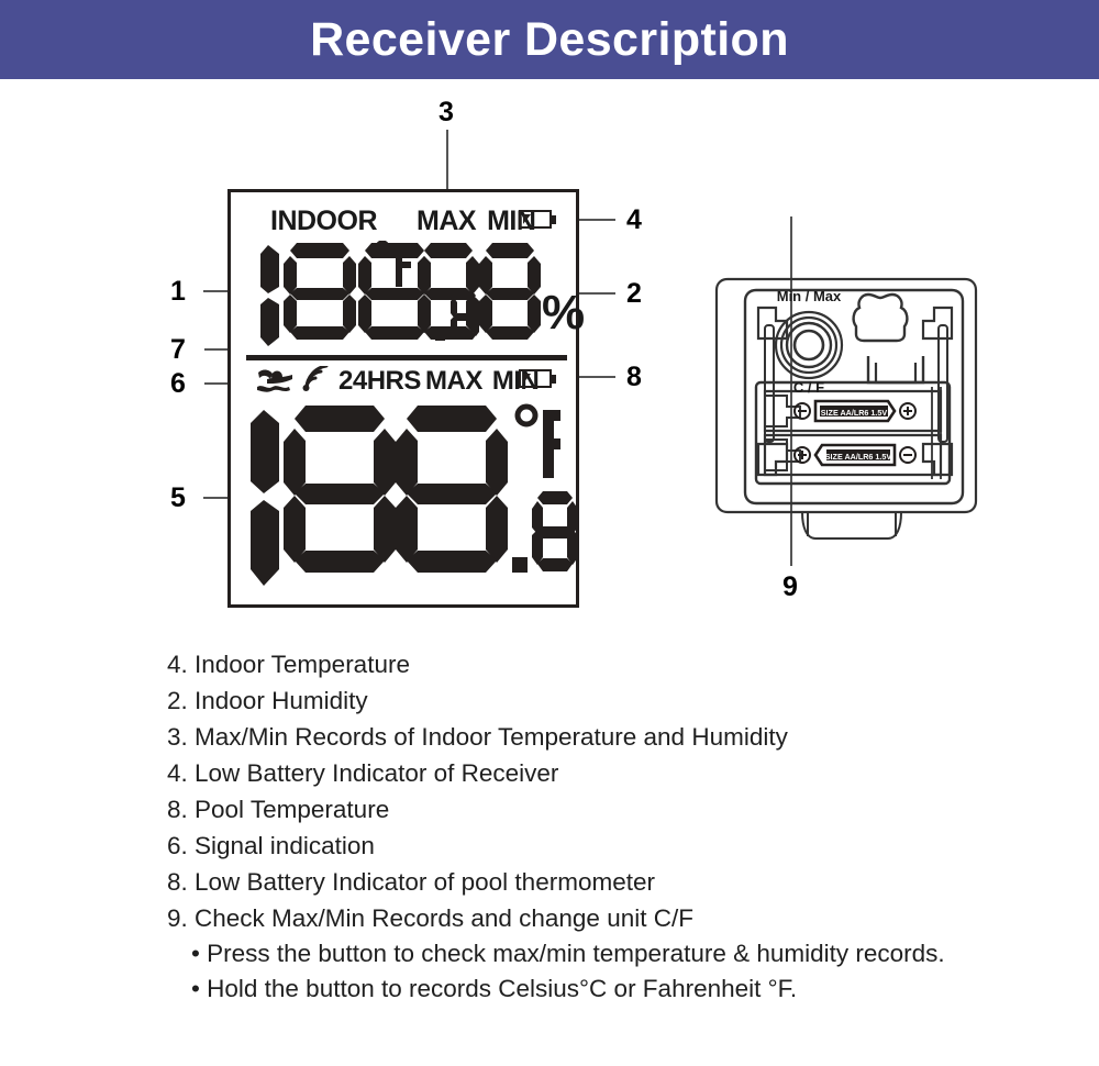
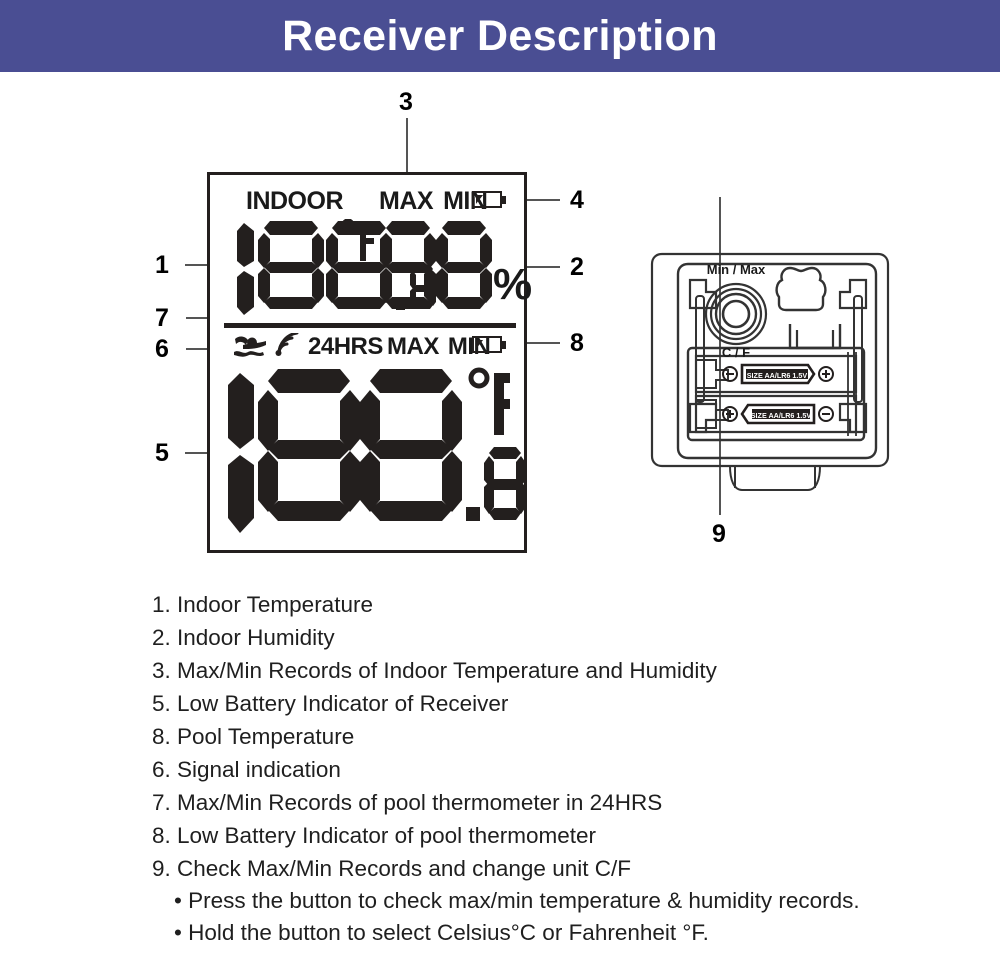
  Receiver Description
  3
  4
  2
  1
  7
  6
  8
  5
  9
  INDOOR
  MAX MIN
  %
  24HRS
  MAX MIN
  SIZE AA/LR6 1.5V
  SIZE AA/LR6 1.5V
  Min / Max
  C / F
- 4. Indoor Temperature
+ 1. Indoor Temperature
  2. Indoor Humidity
  3. Max/Min Records of Indoor Temperature and Humidity
- 4. Low Battery Indicator of Receiver
+ 5. Low Battery Indicator of Receiver
  8. Pool Temperature
  6. Signal indication
+ 7. Max/Min Records of pool thermometer in 24HRS
  8. Low Battery Indicator of pool thermometer
  9. Check Max/Min Records and change unit C/F
  • Press the button to check max/min temperature & humidity records.
- • Hold the button to records Celsius°C or Fahrenheit °F.
+ • Hold the button to select Celsius°C or Fahrenheit °F.
